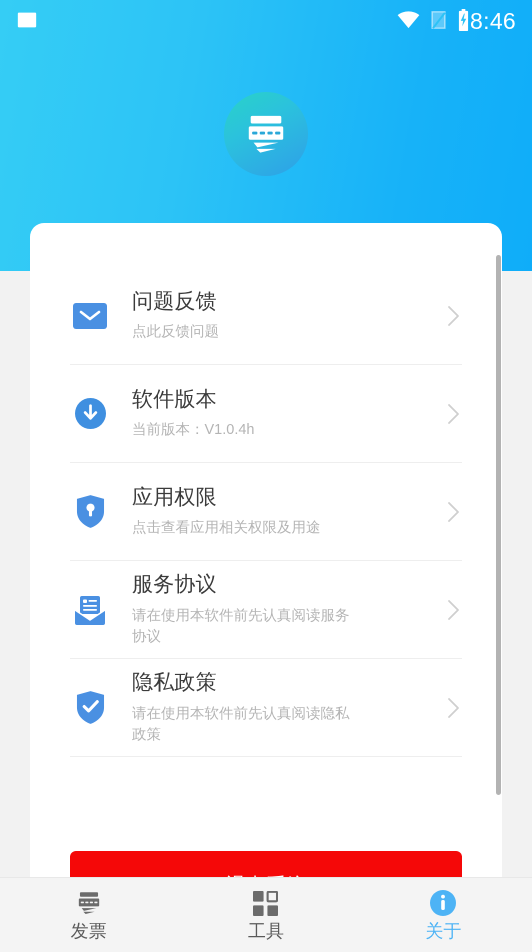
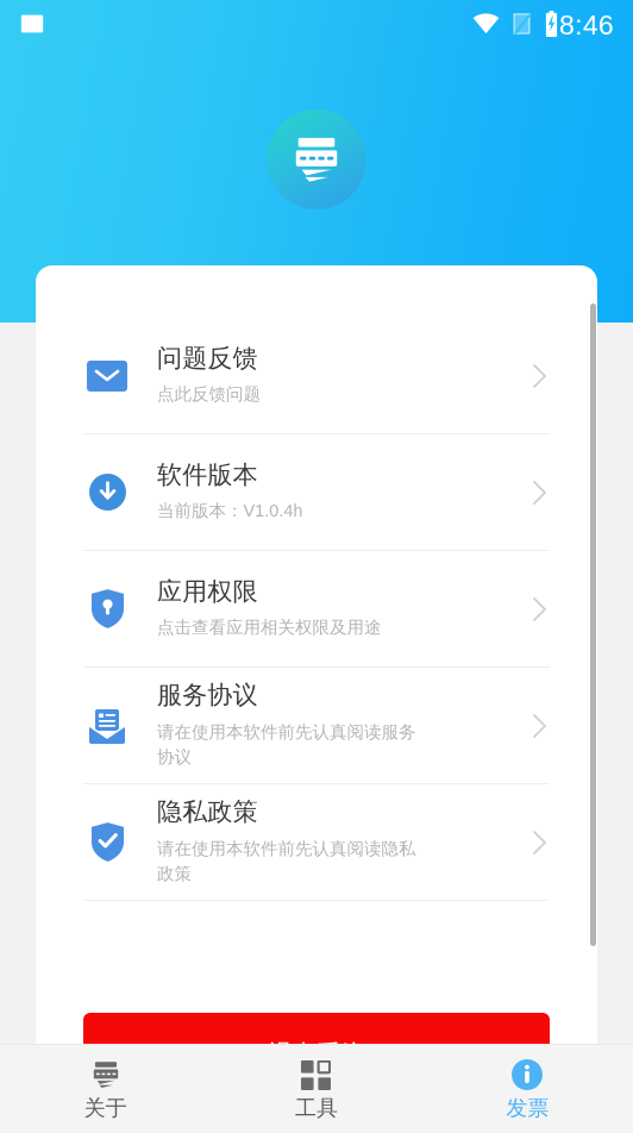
  8:46
  问题反馈
  点此反馈问题
  软件版本
  当前版本：V1.0.4h
  应用权限
  点击查看应用相关权限及用途
  服务协议
  请在使用本软件前先认真阅读服务协议
  隐私政策
  请在使用本软件前先认真阅读隐私政策
- 发票
+ 关于
  工具
- 关于
+ 发票
